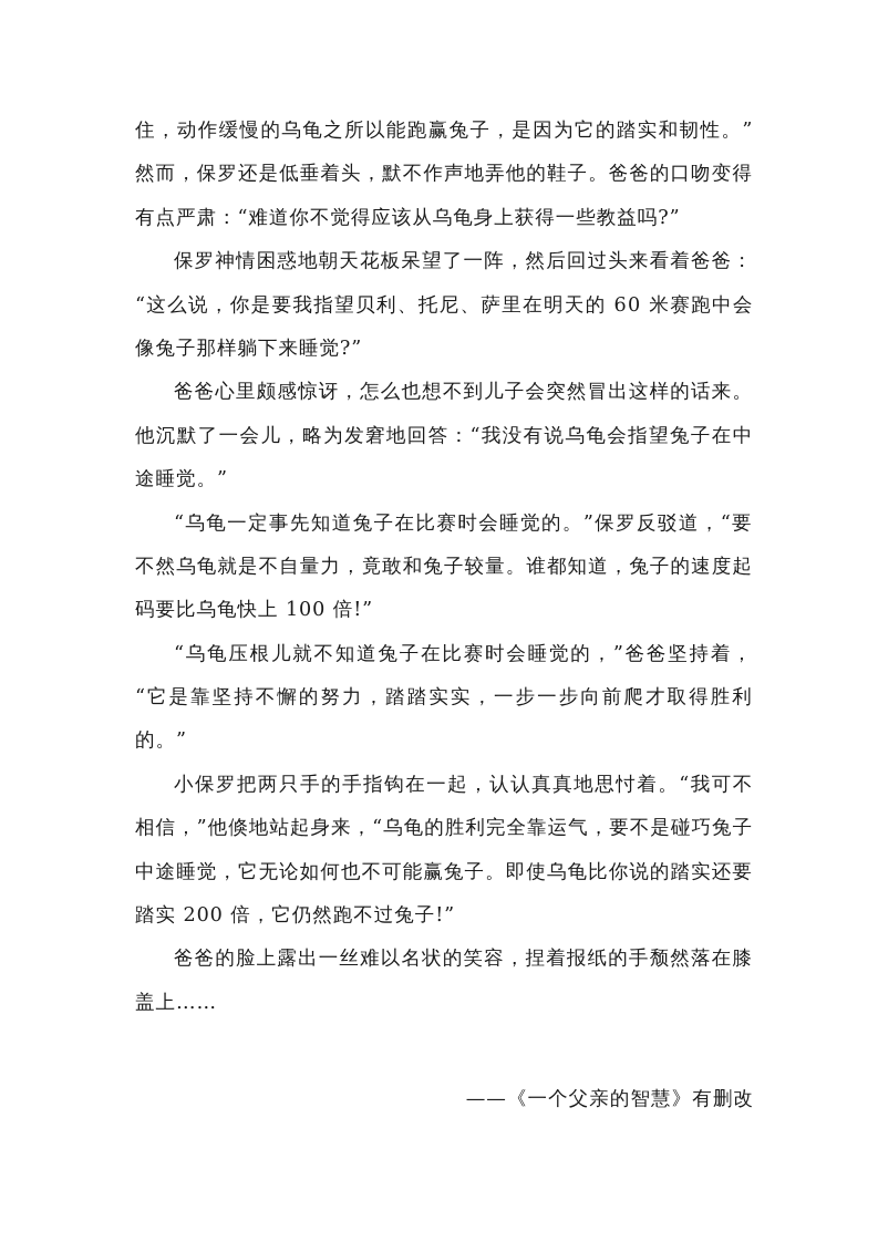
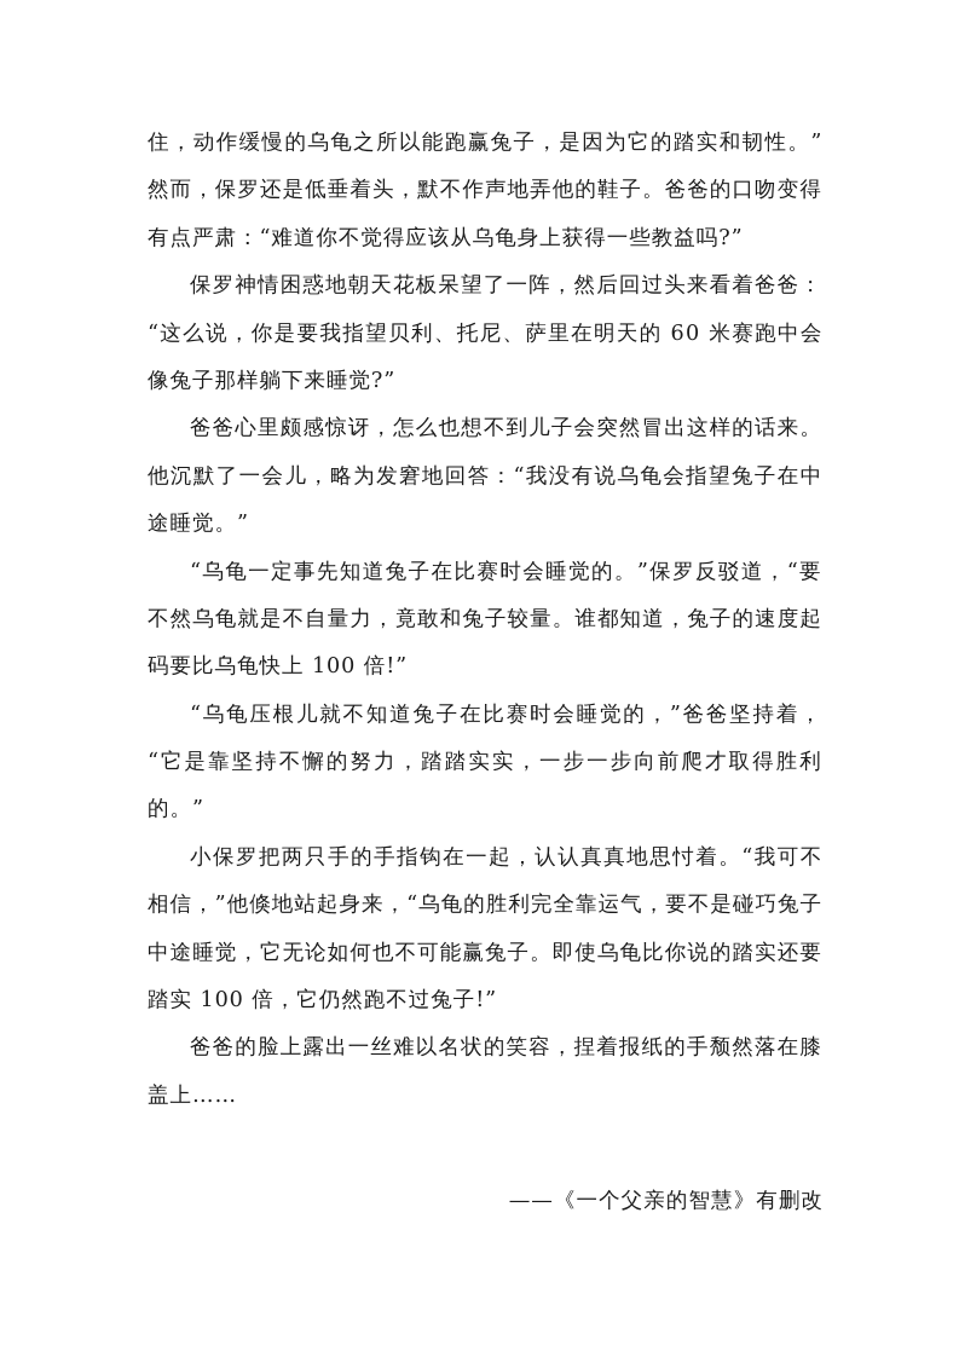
  住，动作缓慢的乌龟之所以能跑赢兔子，是因为它的踏实和韧性。”
  然而，保罗还是低垂着头，默不作声地弄他的鞋子。爸爸的口吻变得
  有点严肃：“难道你不觉得应该从乌龟身上获得一些教益吗?”
  保罗神情困惑地朝天花板呆望了一阵，然后回过头来看着爸爸：
  “这么说，你是要我指望贝利、托尼、萨里在明天的 60 米赛跑中会
  像兔子那样躺下来睡觉?”
  爸爸心里颇感惊讶，怎么也想不到儿子会突然冒出这样的话来。
  他沉默了一会儿，略为发窘地回答：“我没有说乌龟会指望兔子在中
  途睡觉。”
  “乌龟一定事先知道兔子在比赛时会睡觉的。”保罗反驳道，“要
  不然乌龟就是不自量力，竟敢和兔子较量。谁都知道，兔子的速度起
  码要比乌龟快上 100 倍!”
  “乌龟压根儿就不知道兔子在比赛时会睡觉的，”爸爸坚持着，
  “它是靠坚持不懈的努力，踏踏实实，一步一步向前爬才取得胜利
  的。”
  小保罗把两只手的手指钩在一起，认认真真地思忖着。“我可不
  相信，”他倏地站起身来，“乌龟的胜利完全靠运气，要不是碰巧兔子
  中途睡觉，它无论如何也不可能赢兔子。即使乌龟比你说的踏实还要
- 踏实 200 倍，它仍然跑不过兔子!”
+ 踏实 100 倍，它仍然跑不过兔子!”
  爸爸的脸上露出一丝难以名状的笑容，捏着报纸的手颓然落在膝
  盖上……
  ——《一个父亲的智慧》有删改
